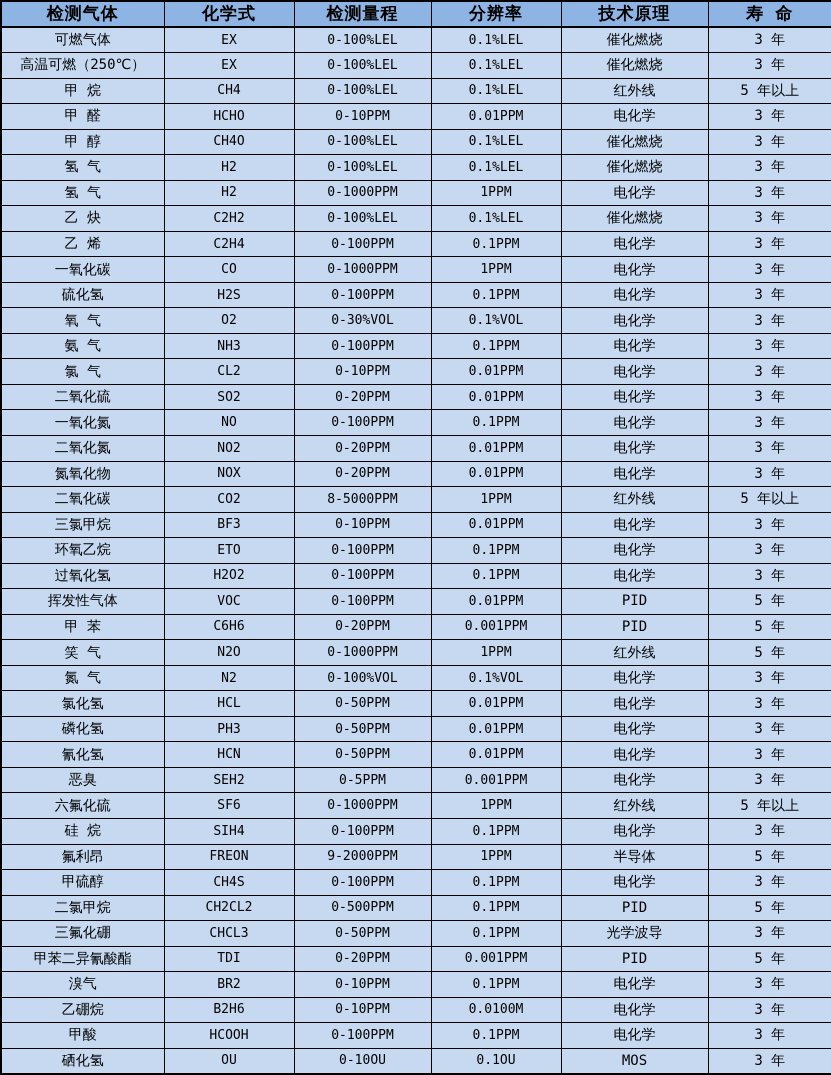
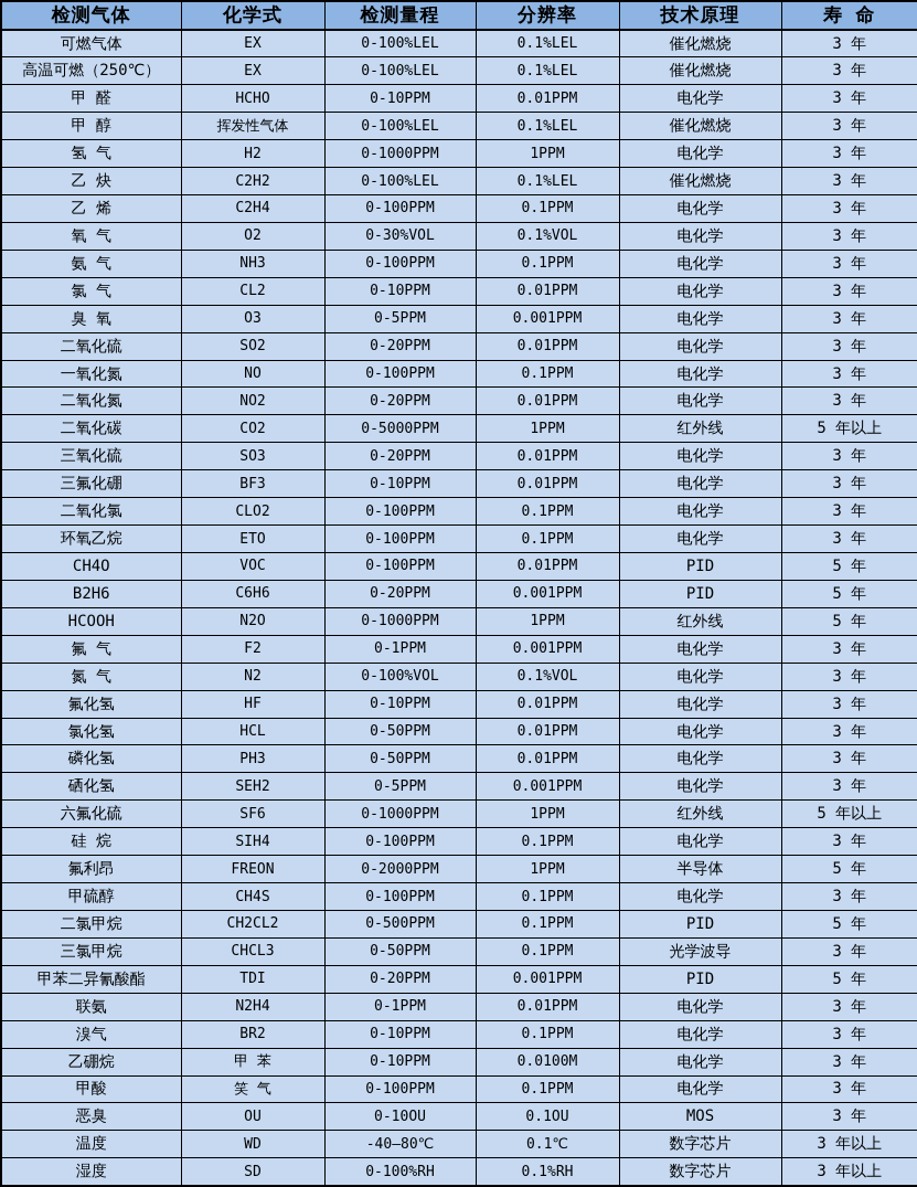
  检测气体	化学式	检测量程	分辨率	技术原理	寿 命
  可燃气体	EX	0-100%LEL	0.1%LEL	催化燃烧	3 年
  高温可燃（250℃）	EX	0-100%LEL	0.1%LEL	催化燃烧	3 年
- 甲 烷	CH4	0-100%LEL	0.1%LEL	红外线	5 年以上
  甲 醛	HCHO	0-10PPM	0.01PPM	电化学	3 年
- 甲 醇	CH4O	0-100%LEL	0.1%LEL	催化燃烧	3 年
+ 甲 醇	挥发性气体	0-100%LEL	0.1%LEL	催化燃烧	3 年
- 氢 气	H2	0-100%LEL	0.1%LEL	催化燃烧	3 年
  氢 气	H2	0-1000PPM	1PPM	电化学	3 年
  乙 炔	C2H2	0-100%LEL	0.1%LEL	催化燃烧	3 年
  乙 烯	C2H4	0-100PPM	0.1PPM	电化学	3 年
- 一氧化碳	CO	0-1000PPM	1PPM	电化学	3 年
- 硫化氢	H2S	0-100PPM	0.1PPM	电化学	3 年
  氧 气	O2	0-30%VOL	0.1%VOL	电化学	3 年
  氨 气	NH3	0-100PPM	0.1PPM	电化学	3 年
  氯 气	CL2	0-10PPM	0.01PPM	电化学	3 年
+ 臭 氧	O3	0-5PPM	0.001PPM	电化学	3 年
  二氧化硫	SO2	0-20PPM	0.01PPM	电化学	3 年
  一氧化氮	NO	0-100PPM	0.1PPM	电化学	3 年
  二氧化氮	NO2	0-20PPM	0.01PPM	电化学	3 年
- 氮氧化物	NOX	0-20PPM	0.01PPM	电化学	3 年
- 二氧化碳	CO2	8-5000PPM	1PPM	红外线	5 年以上
+ 二氧化碳	CO2	0-5000PPM	1PPM	红外线	5 年以上
+ 三氧化硫	SO3	0-20PPM	0.01PPM	电化学	3 年
- 三氯甲烷	BF3	0-10PPM	0.01PPM	电化学	3 年
+ 三氟化硼	BF3	0-10PPM	0.01PPM	电化学	3 年
+ 二氧化氯	CLO2	0-100PPM	0.1PPM	电化学	3 年
  环氧乙烷	ETO	0-100PPM	0.1PPM	电化学	3 年
- 过氧化氢	H2O2	0-100PPM	0.1PPM	电化学	3 年
- 挥发性气体	VOC	0-100PPM	0.01PPM	PID	5 年
+ CH4O	VOC	0-100PPM	0.01PPM	PID	5 年
- 甲 苯	C6H6	0-20PPM	0.001PPM	PID	5 年
+ B2H6	C6H6	0-20PPM	0.001PPM	PID	5 年
- 笑 气	N2O	0-1000PPM	1PPM	红外线	5 年
+ HCOOH	N2O	0-1000PPM	1PPM	红外线	5 年
+ 氟 气	F2	0-1PPM	0.001PPM	电化学	3 年
  氮 气	N2	0-100%VOL	0.1%VOL	电化学	3 年
+ 氟化氢	HF	0-10PPM	0.01PPM	电化学	3 年
  氯化氢	HCL	0-50PPM	0.01PPM	电化学	3 年
  磷化氢	PH3	0-50PPM	0.01PPM	电化学	3 年
- 氰化氢	HCN	0-50PPM	0.01PPM	电化学	3 年
- 恶臭	SEH2	0-5PPM	0.001PPM	电化学	3 年
+ 硒化氢	SEH2	0-5PPM	0.001PPM	电化学	3 年
  六氟化硫	SF6	0-1000PPM	1PPM	红外线	5 年以上
  硅 烷	SIH4	0-100PPM	0.1PPM	电化学	3 年
- 氟利昂	FREON	9-2000PPM	1PPM	半导体	5 年
+ 氟利昂	FREON	0-2000PPM	1PPM	半导体	5 年
  甲硫醇	CH4S	0-100PPM	0.1PPM	电化学	3 年
  二氯甲烷	CH2CL2	0-500PPM	0.1PPM	PID	5 年
- 三氟化硼	CHCL3	0-50PPM	0.1PPM	光学波导	3 年
+ 三氯甲烷	CHCL3	0-50PPM	0.1PPM	光学波导	3 年
  甲苯二异氰酸酯	TDI	0-20PPM	0.001PPM	PID	5 年
+ 联氨	N2H4	0-1PPM	0.01PPM	电化学	3 年
  溴气	BR2	0-10PPM	0.1PPM	电化学	3 年
- 乙硼烷	B2H6	0-10PPM	0.0100M	电化学	3 年
+ 乙硼烷	甲 苯	0-10PPM	0.0100M	电化学	3 年
- 甲酸	HCOOH	0-100PPM	0.1PPM	电化学	3 年
+ 甲酸	笑 气	0-100PPM	0.1PPM	电化学	3 年
- 硒化氢	OU	0-10OU	0.1OU	MOS	3 年
+ 恶臭	OU	0-10OU	0.1OU	MOS	3 年
+ 温度	WD	-40—80℃	0.1℃	数字芯片	3 年以上
+ 湿度	SD	0-100%RH	0.1%RH	数字芯片	3 年以上
